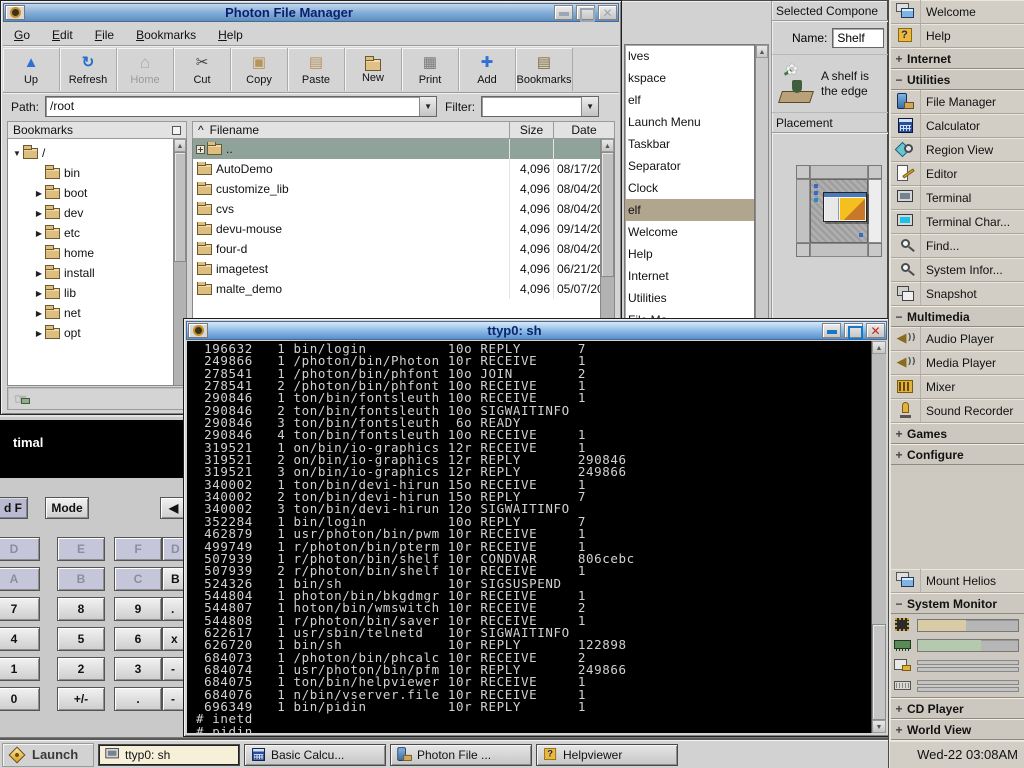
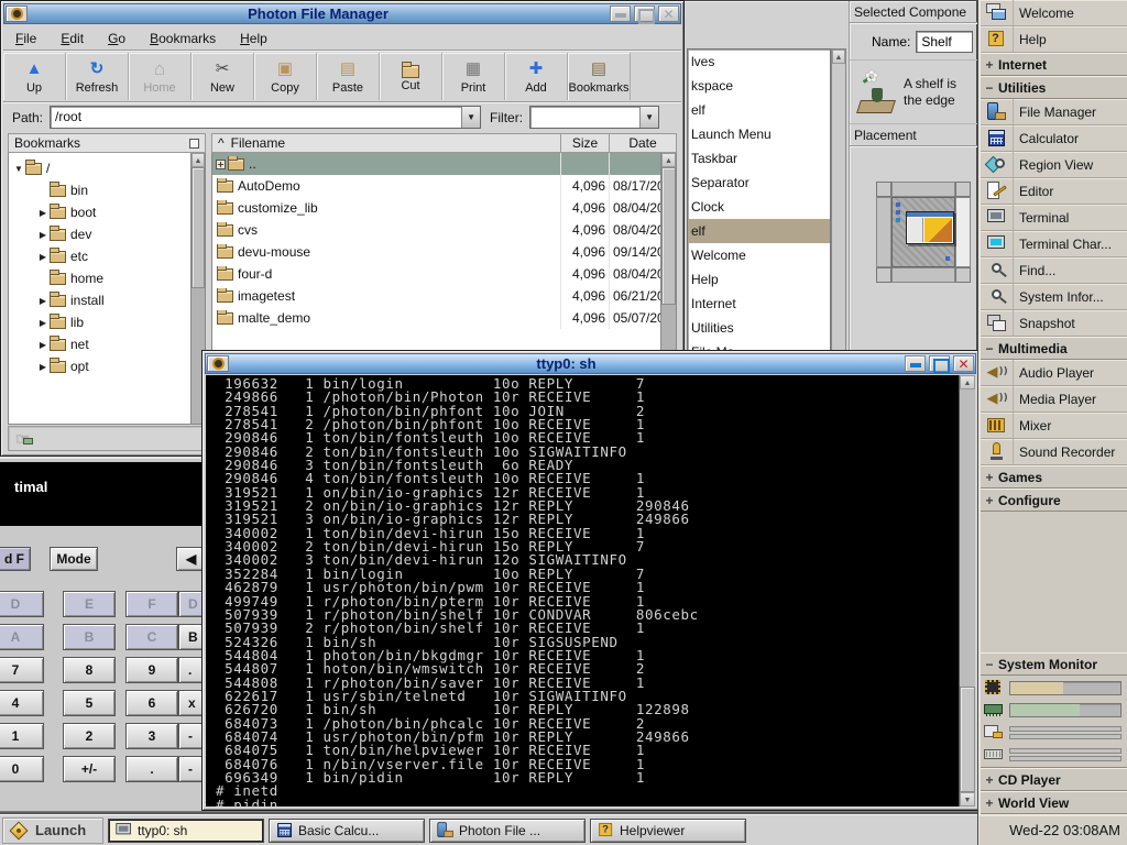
  lves
  kspace
  elf
  Launch Menu
  Taskbar
  Separator
  Clock
  elf
  Welcome
  Help
  Internet
  Utilities
  Selected Compone
  Name:
  Shelf
  ✿
  A shelf is
  the edge
  Placement
  Photon File Manager
- Go
+ File
  Edit
- File
+ Go
  Bookmarks
  Help
  Up
  Refresh
  Home
- Cut
+ New
  Copy
  Paste
- New
+ Cut
  Print
  Add
  Bookmarks
  Path:
  /root
  ▼
  Filter:
  ▼
  Bookmarks
  ▼
  /
  bin
  ▶
  boot
  ▶
  dev
  ▶
  etc
  home
  ▶
  install
  ▶
  lib
  ▶
  net
  ▶
  opt
  ^
  Filename
  Size
  Date
  +
  ..
  AutoDemo
  4,096
  08/17/2
  customize_lib
  4,096
  08/04/2
  cvs
  4,096
  08/04/2
  devu-mouse
  4,096
  09/14/2
  four-d
  4,096
  08/04/2
  imagetest
  4,096
  06/21/2
  malte_demo
  4,096
  05/07/2
  ☞
  timal
  d F
  Mode
  ◀
  D
  E
  F
  D
  A
  B
  C
  B
  7
  8
  9
  .
  4
  5
  6
  x
  1
  2
  3
  -
  0
  +/-
  .
  -
  ttyp0: sh
  196632 1 bin/login 10o REPLY 7
  249866 1 /photon/bin/Photon 10r RECEIVE 1
  278541 1 /photon/bin/phfont 10o JOIN 2
  278541 2 /photon/bin/phfont 10o RECEIVE 1
  290846 1 ton/bin/fontsleuth 10o RECEIVE 1
  290846 2 ton/bin/fontsleuth 10o SIGWAITINFO
  290846 3 ton/bin/fontsleuth 6o READY
  290846 4 ton/bin/fontsleuth 10o RECEIVE 1
  319521 1 on/bin/io-graphics 12r RECEIVE 1
  319521 2 on/bin/io-graphics 12r REPLY 290846
  319521 3 on/bin/io-graphics 12r REPLY 249866
  340002 1 ton/bin/devi-hirun 15o RECEIVE 1
  340002 2 ton/bin/devi-hirun 15o REPLY 7
  340002 3 ton/bin/devi-hirun 12o SIGWAITINFO
  352284 1 bin/login 10o REPLY 7
  462879 1 usr/photon/bin/pwm 10r RECEIVE 1
  499749 1 r/photon/bin/pterm 10r RECEIVE 1
  507939 1 r/photon/bin/shelf 10r CONDVAR 806cebc
  507939 2 r/photon/bin/shelf 10r RECEIVE 1
  524326 1 bin/sh 10r SIGSUSPEND
  544804 1 photon/bin/bkgdmgr 10r RECEIVE 1
  544807 1 hoton/bin/wmswitch 10r RECEIVE 2
  544808 1 r/photon/bin/saver 10r RECEIVE 1
  622617 1 usr/sbin/telnetd 10r SIGWAITINFO
  626720 1 bin/sh 10r REPLY 122898
  684073 1 /photon/bin/phcalc 10r RECEIVE 2
  684074 1 usr/photon/bin/pfm 10r REPLY 249866
  684075 1 ton/bin/helpviewer 10r RECEIVE 1
  684076 1 n/bin/vserver.file 10r RECEIVE 1
  696349 1 bin/pidin 10r REPLY 1
  # inetd
  # pidin_
  Welcome
  Help
  +
  Internet
  −
  Utilities
  File Manager
  Calculator
  Region View
  Editor
  Terminal
  Terminal Char...
  Find...
  System Infor...
  Snapshot
  −
  Multimedia
  Audio Player
  Media Player
  Mixer
  Sound Recorder
  +
  Games
  +
  Configure
- Mount Helios
  −
  System Monitor
  +
  CD Player
  +
  World View
  Wed-22 03:08AM
  Launch
  ttyp0: sh
  Basic Calcu...
  Photon File ...
  Helpviewer
